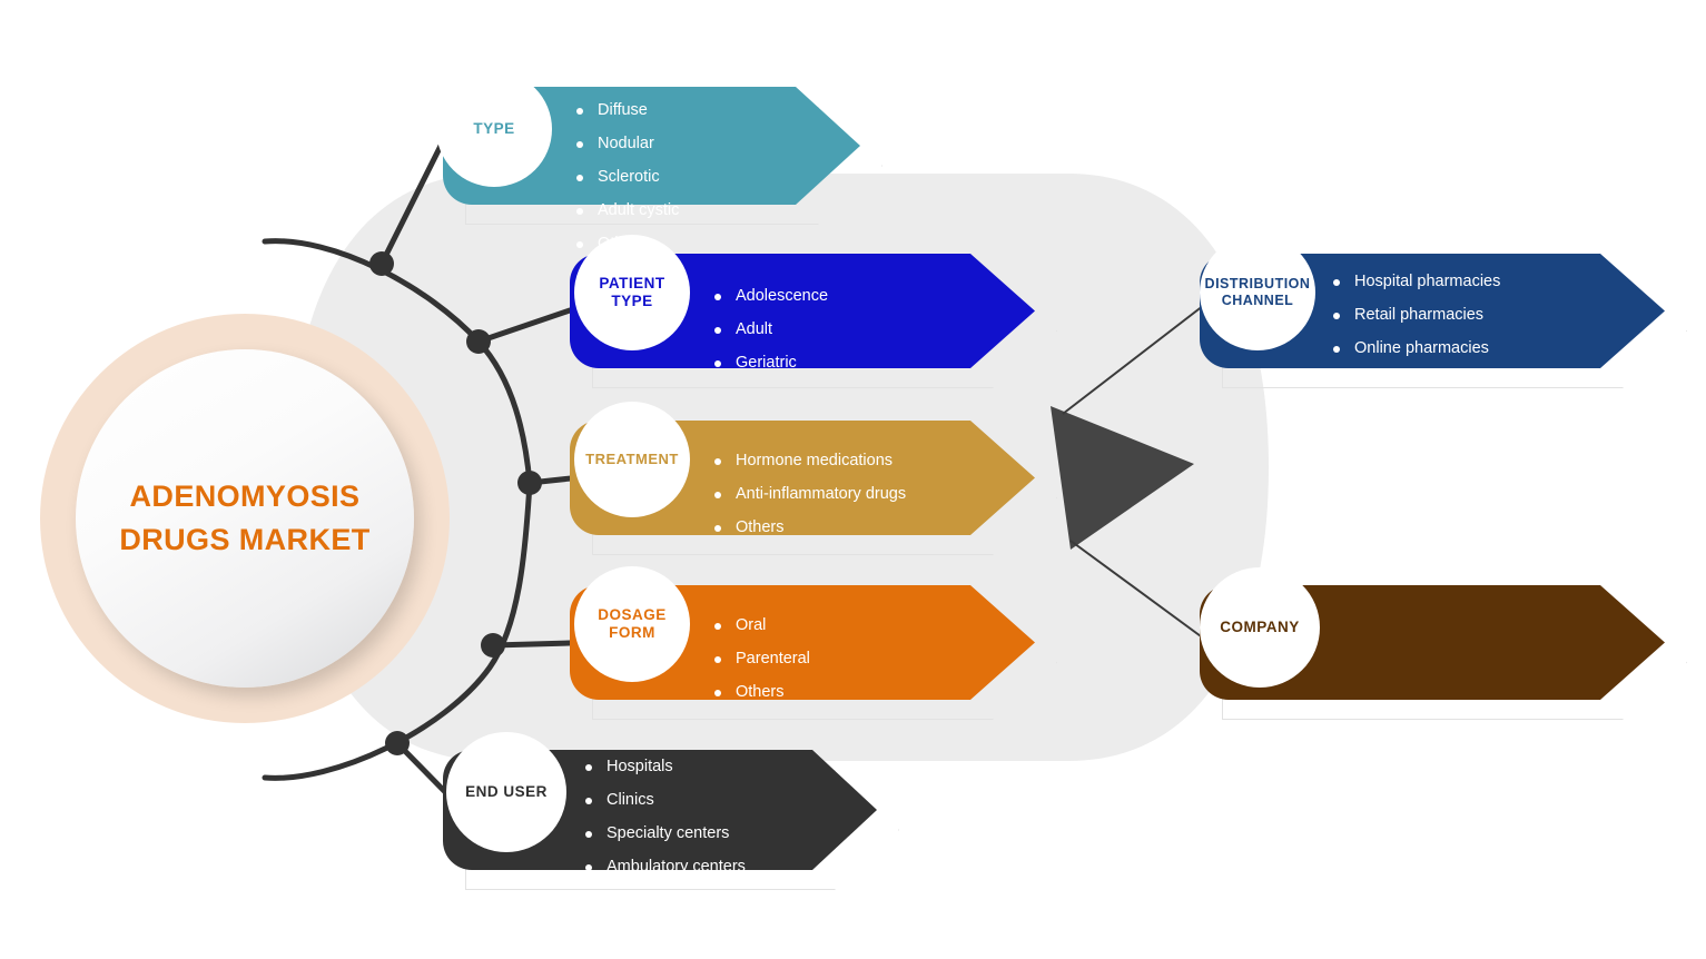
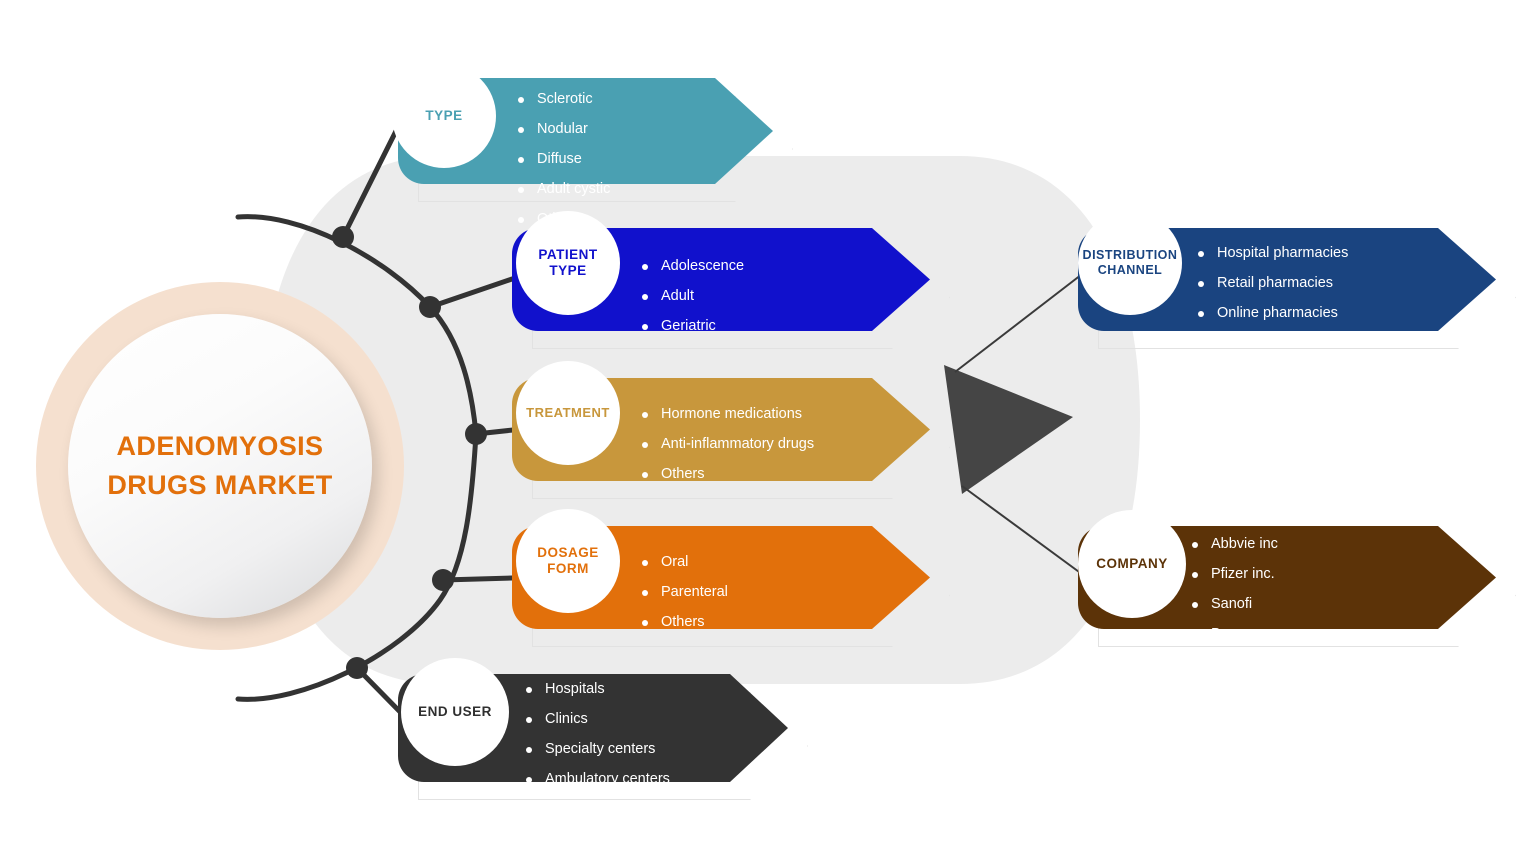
  ADENOMYOSIS
  DRUGS MARKET
  TYPE
- Diffuse
+ Sclerotic
  Nodular
- Sclerotic
+ Diffuse
  Adult cystic
  PATIENT
  TYPE
  Adolescence
  Adult
  Geriatric
  TREATMENT
  Hormone medications
  Anti-inflammatory drugs
  Others
  DOSAGE
  FORM
  Oral
  Parenteral
  Others
  END USER
  Hospitals
  Clinics
  Specialty centers
  Ambulatory centers
  DISTRIBUTION
  CHANNEL
  Hospital pharmacies
  Retail pharmacies
  Online pharmacies
  Others
  COMPANY
+ Abbvie inc
+ Pfizer inc.
+ Sanofi
+ Bayer ag
